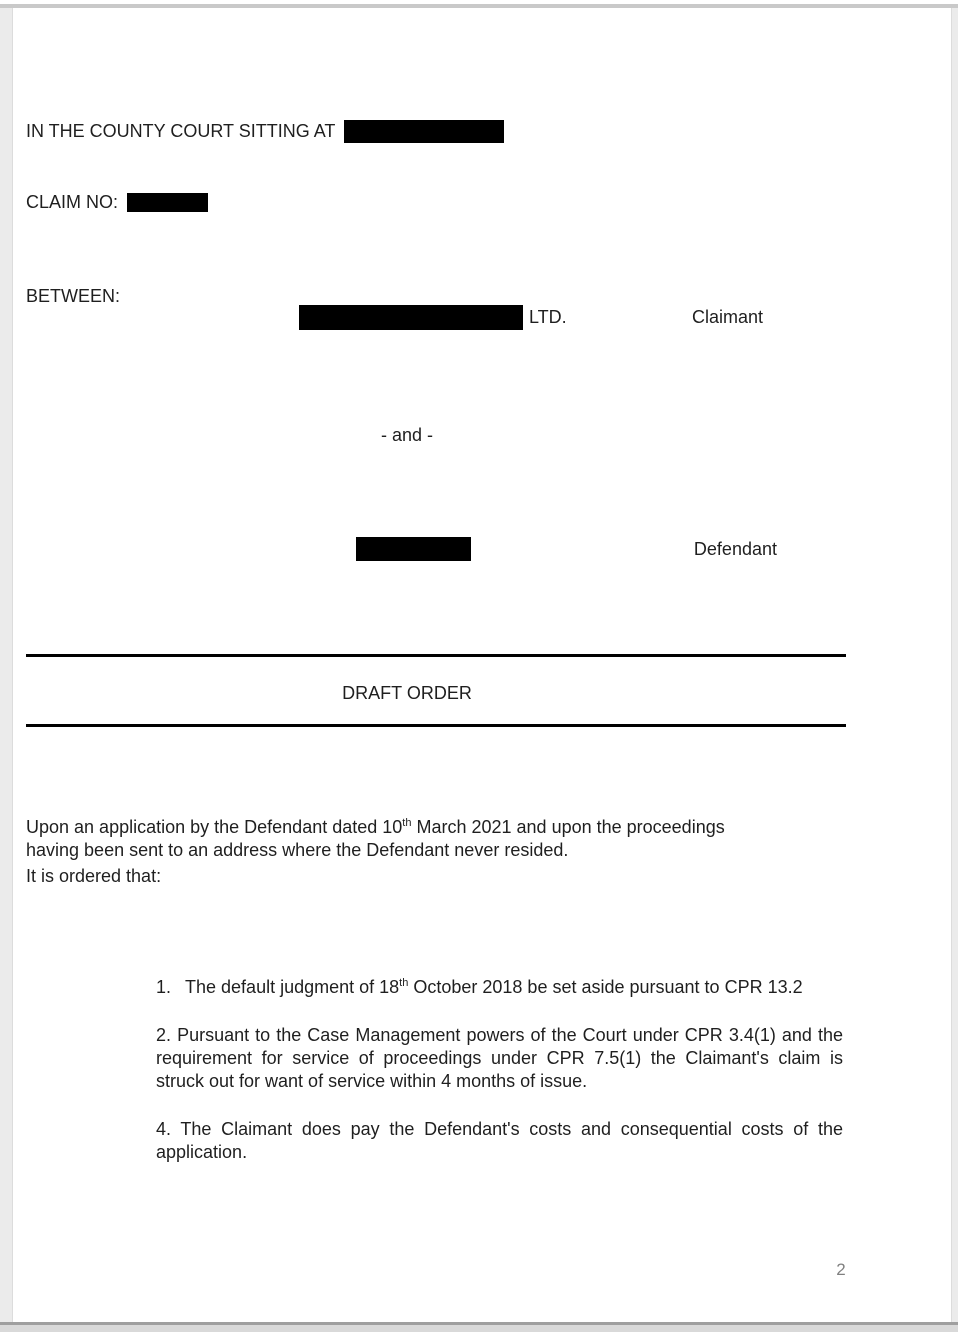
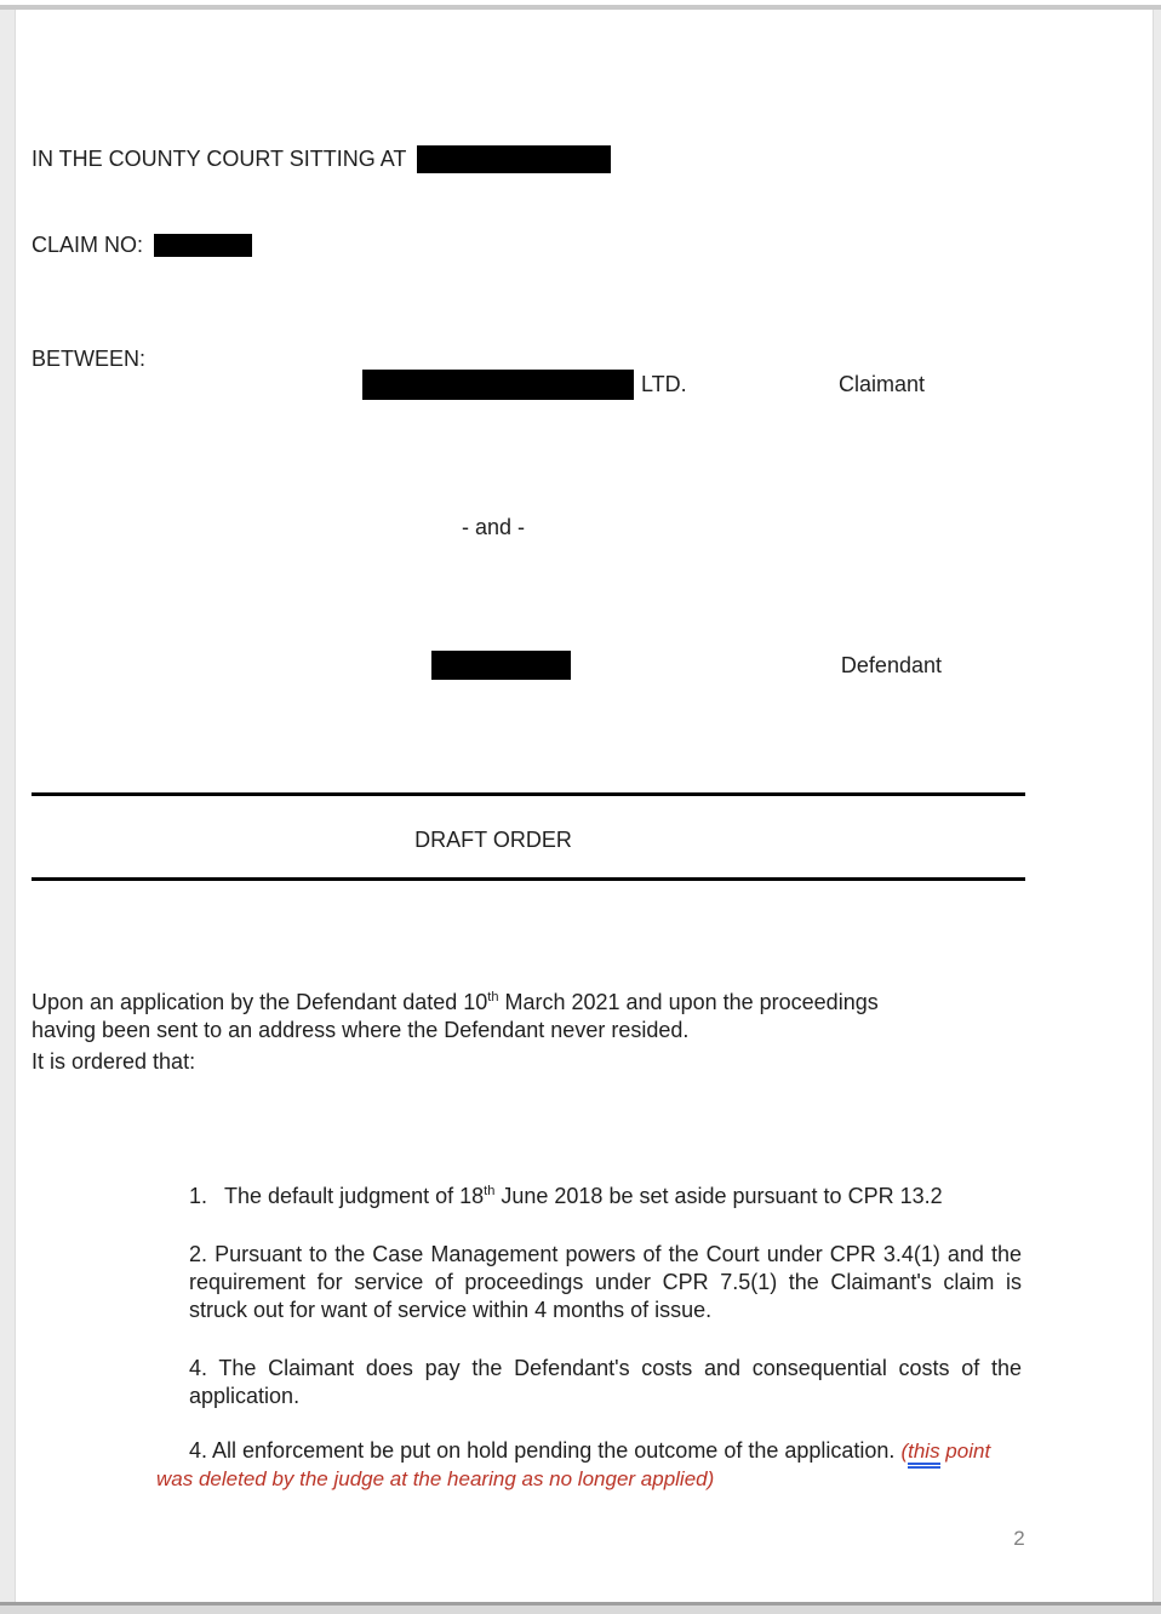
  IN THE COUNTY COURT SITTING AT
  CLAIM NO:
  BETWEEN:
  LTD.
  Claimant
  - and -
  Defendant
  DRAFT ORDER
  Upon an application by the Defendant dated 10th March 2021 and upon the proceedings having been sent to an address where the Defendant never resided.
  It is ordered that:
- 1. The default judgment of 18th October 2018 be set aside pursuant to CPR 13.2
+ 1. The default judgment of 18th June 2018 be set aside pursuant to CPR 13.2
  2. Pursuant to the Case Management powers of the Court under CPR 3.4(1) and the requirement for service of proceedings under CPR 7.5(1) the Claimant's claim is struck out for want of service within 4 months of issue.
  4. The Claimant does pay the Defendant's costs and consequential costs of the application.
+ 4. All enforcement be put on hold pending the outcome of the application. (this point was deleted by the judge at the hearing as no longer applied)
  2
